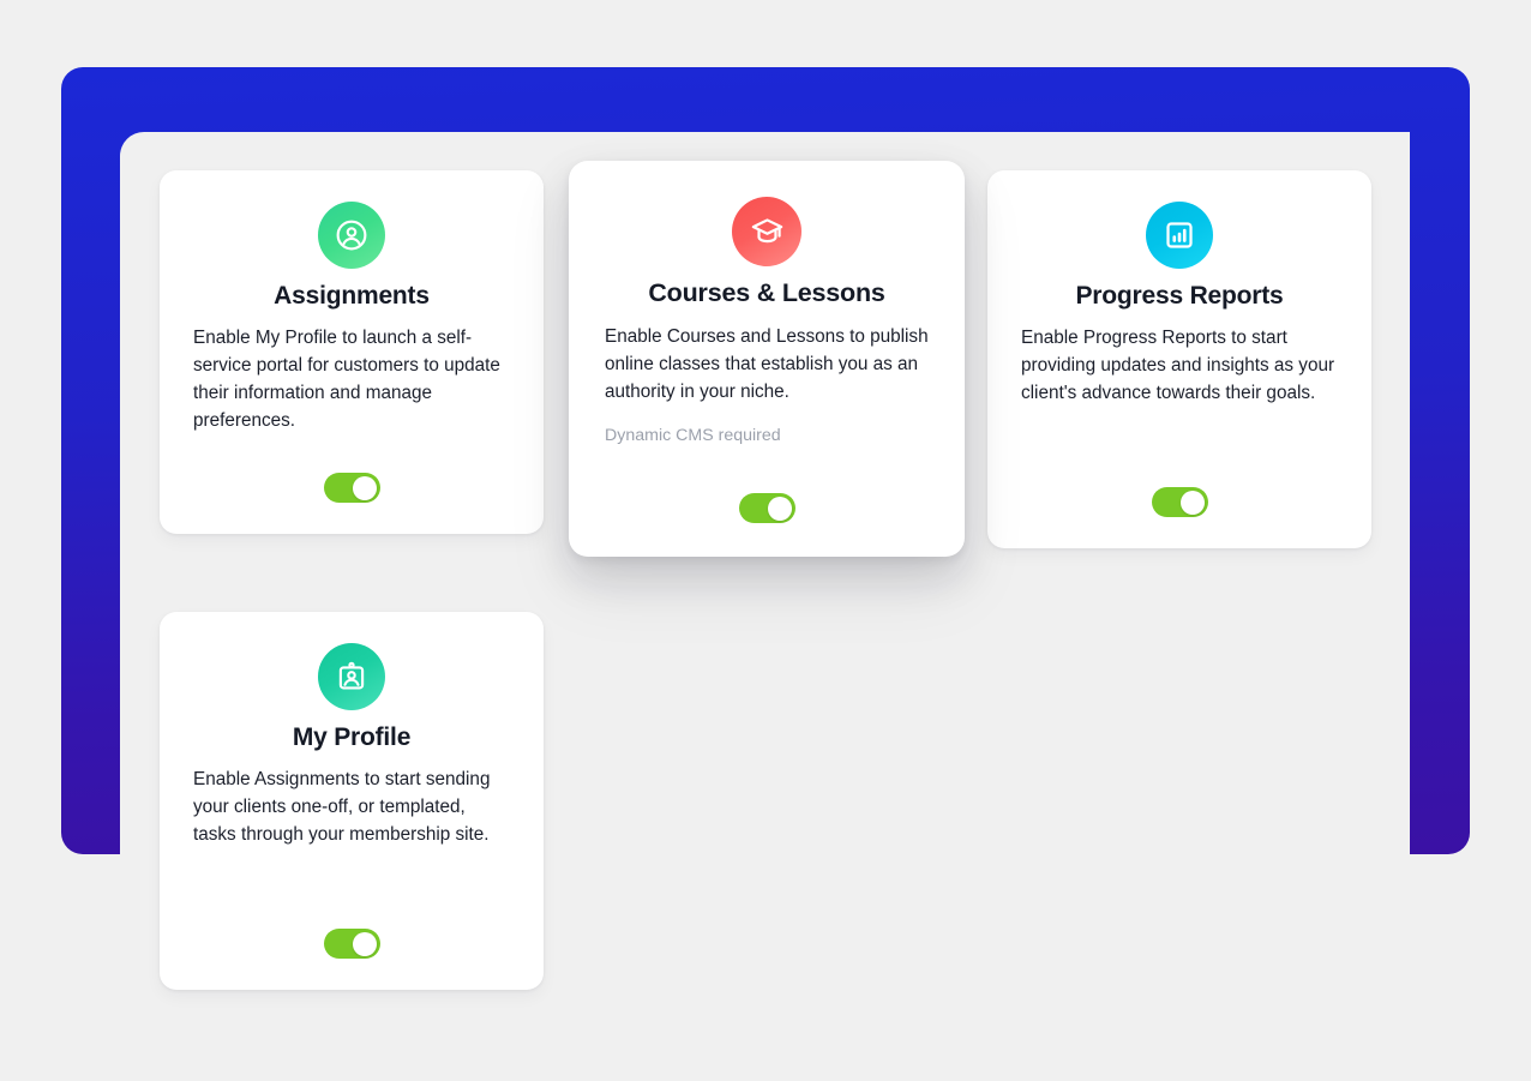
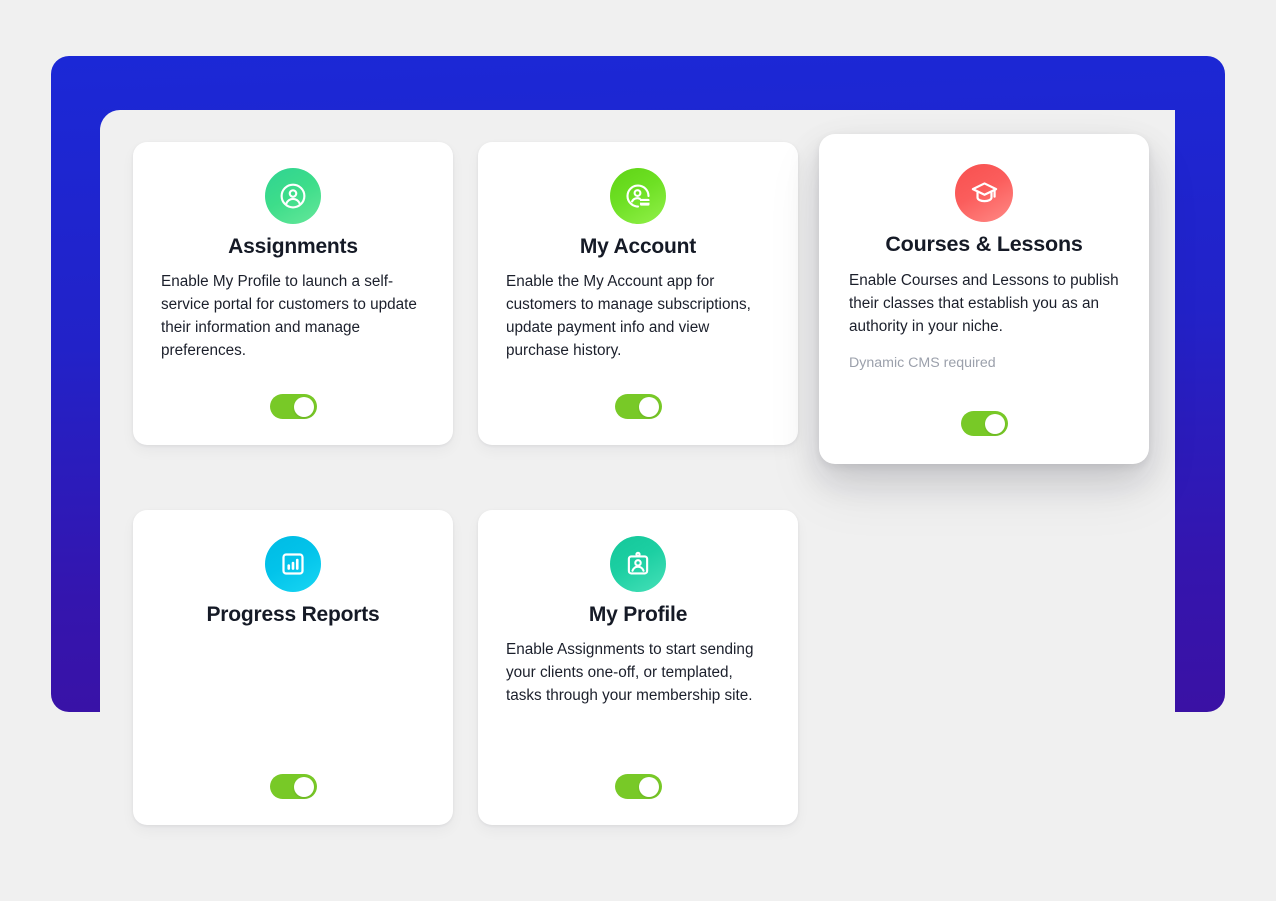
  Assignments
  Enable My Profile to launch a self-service portal for customers to update their information and manage preferences.
+ My Account
+ Enable the My Account app for customers to manage subscriptions, update payment info and view purchase history.
  Courses & Lessons
- Enable Courses and Lessons to publish online classes that establish you as an authority in your niche.
+ Enable Courses and Lessons to publish their classes that establish you as an authority in your niche.
  Dynamic CMS required
  Progress Reports
- Enable Progress Reports to start providing updates and insights as your client's advance towards their goals.
  My Profile
  Enable Assignments to start sending your clients one-off, or templated, tasks through your membership site.
